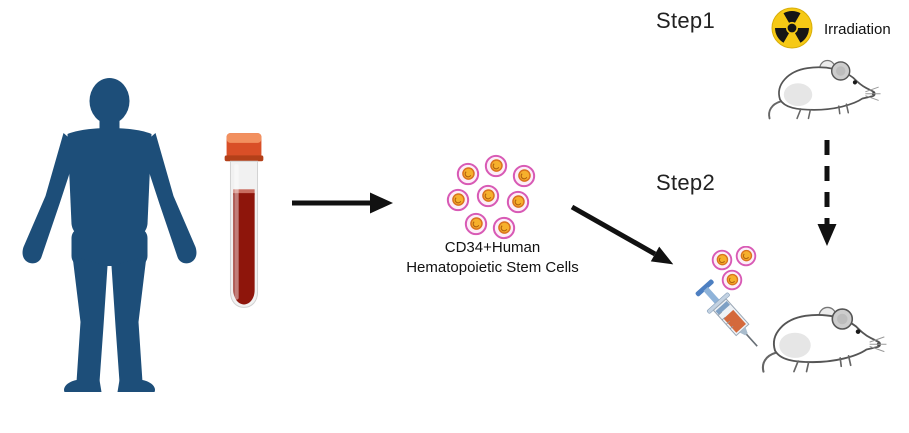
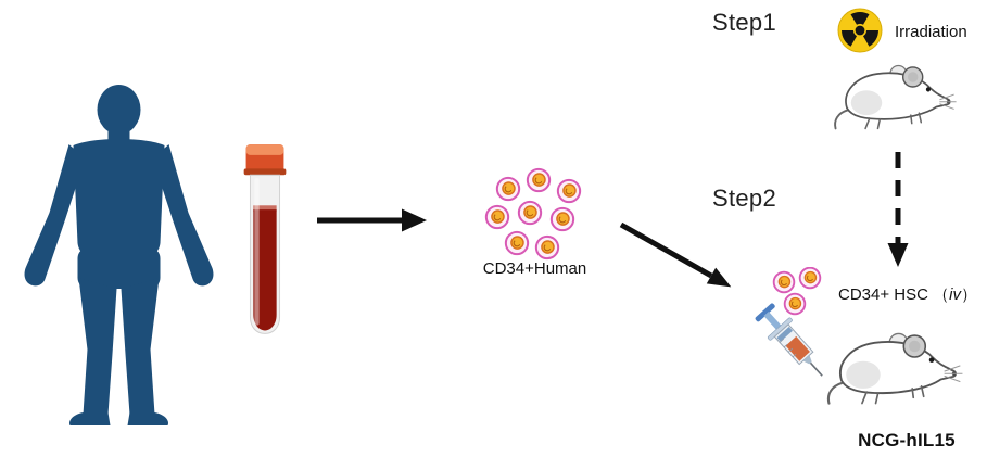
  CD34+Human
- Hematopoietic Stem Cells
  Step1
  Irradiation
  Step2
+ CD34+ HSC （iv）
+ NCG-hIL15
